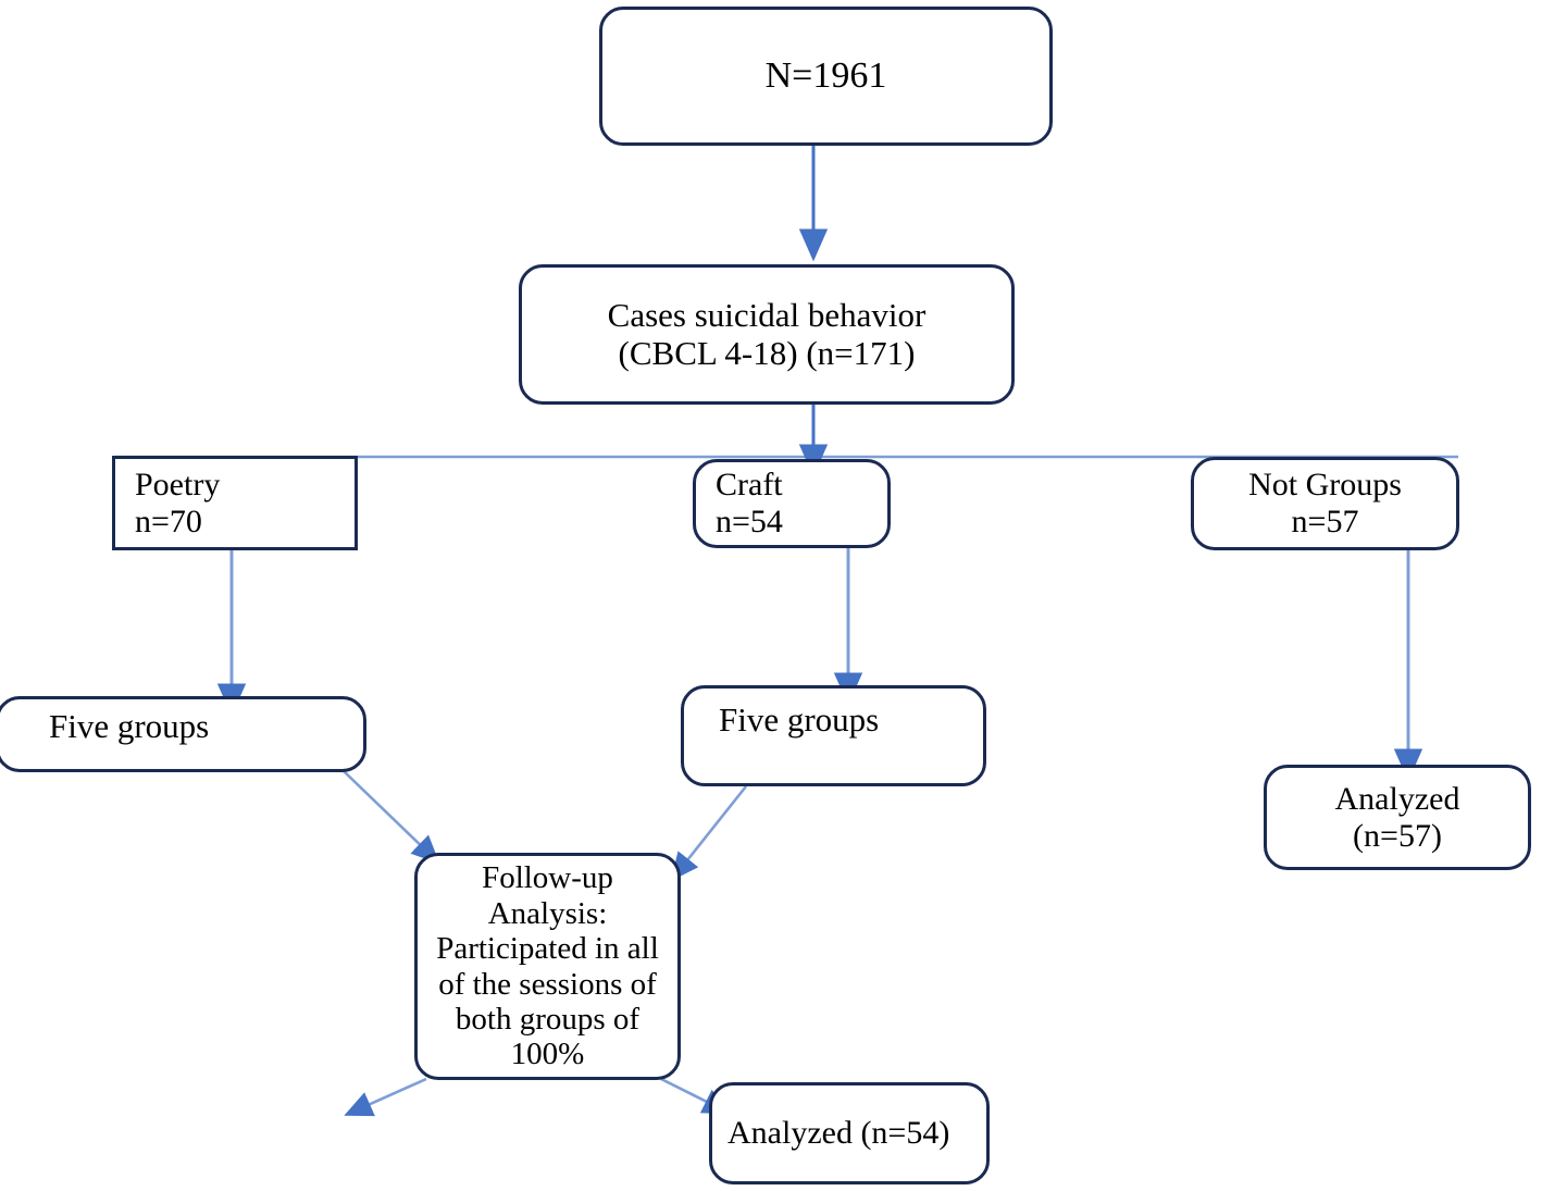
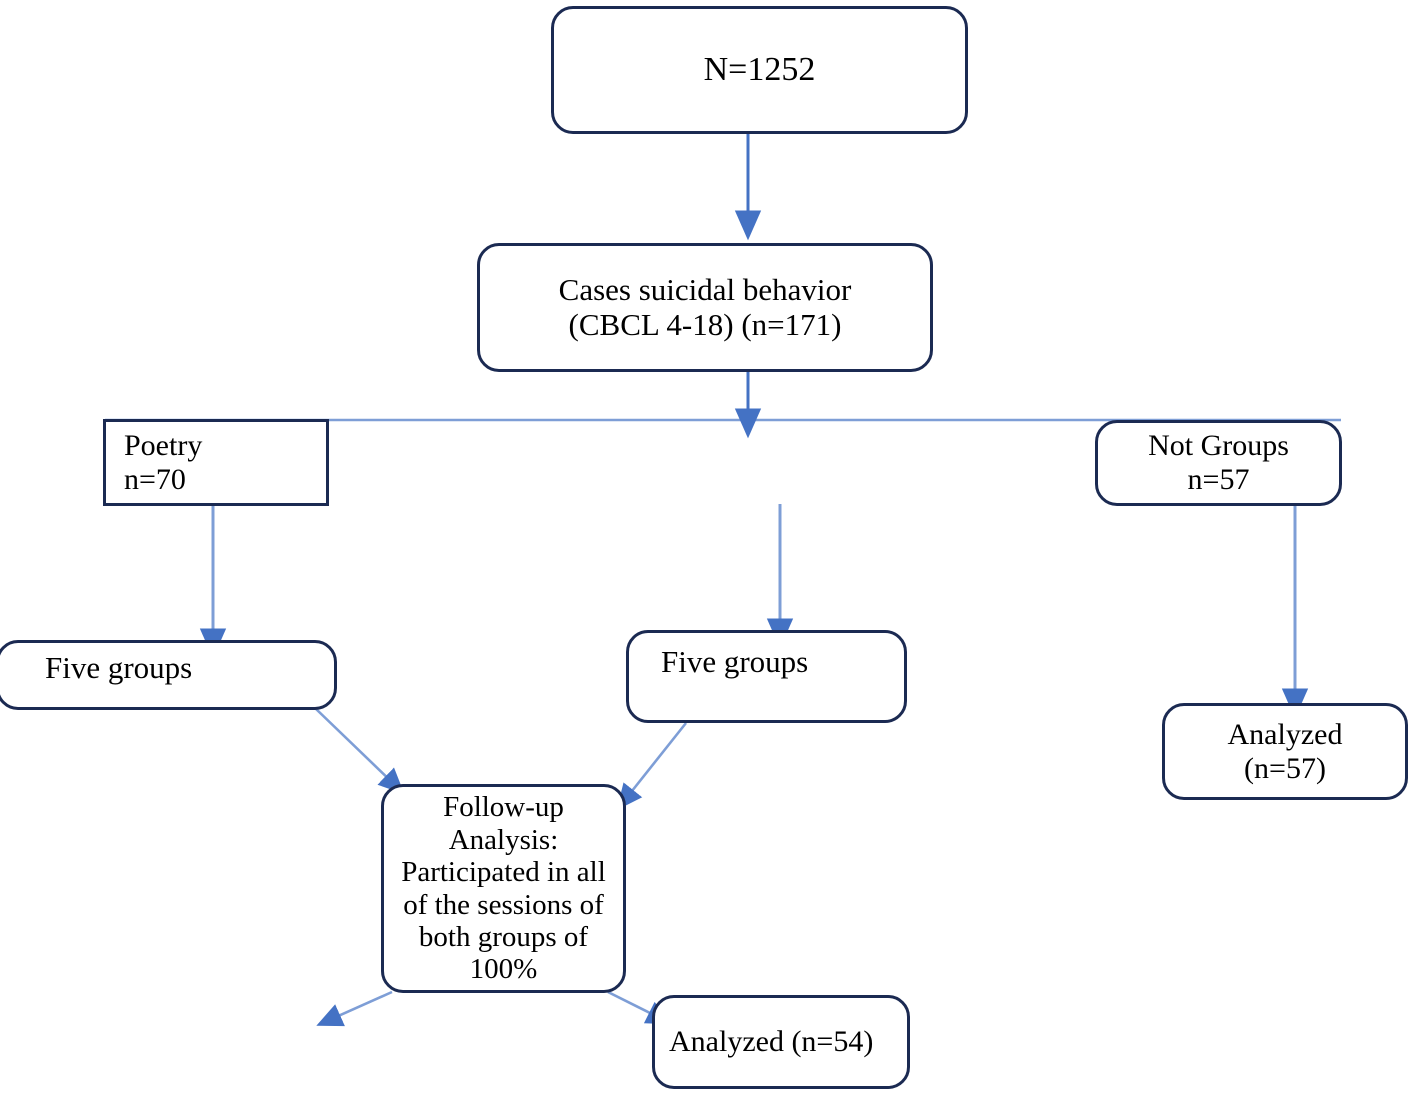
- N=1961
+ N=1252
  Cases suicidal behavior
  (CBCL 4-18) (n=171)
  Poetry
  n=70
- Craft
- n=54
  Not Groups
  n=57
  Five groups
  Five groups
  Follow-up
  Analysis:
  Participated in all
  of the sessions of
  both groups of
  100%
  Analyzed (n=54)
  Analyzed
  (n=57)
